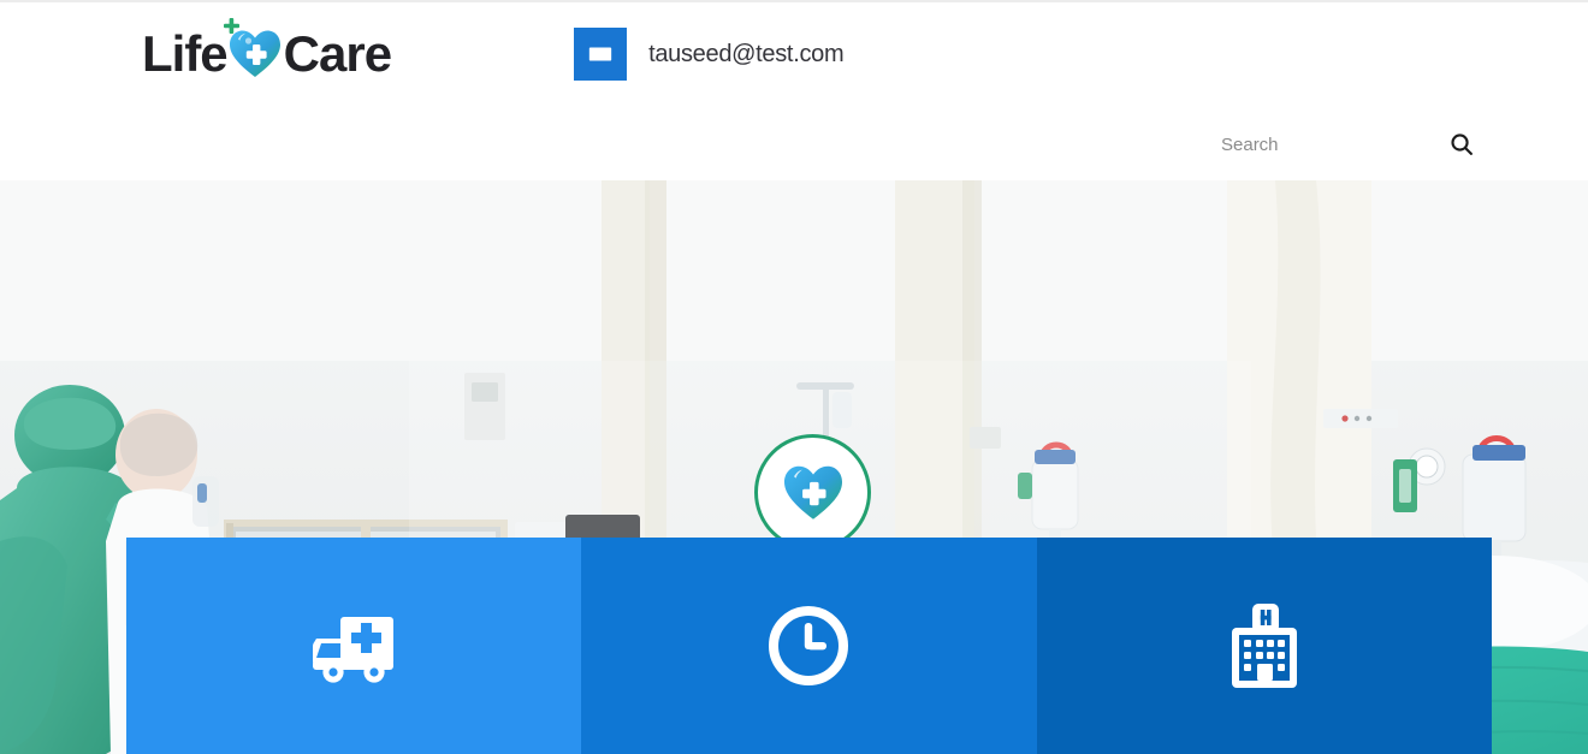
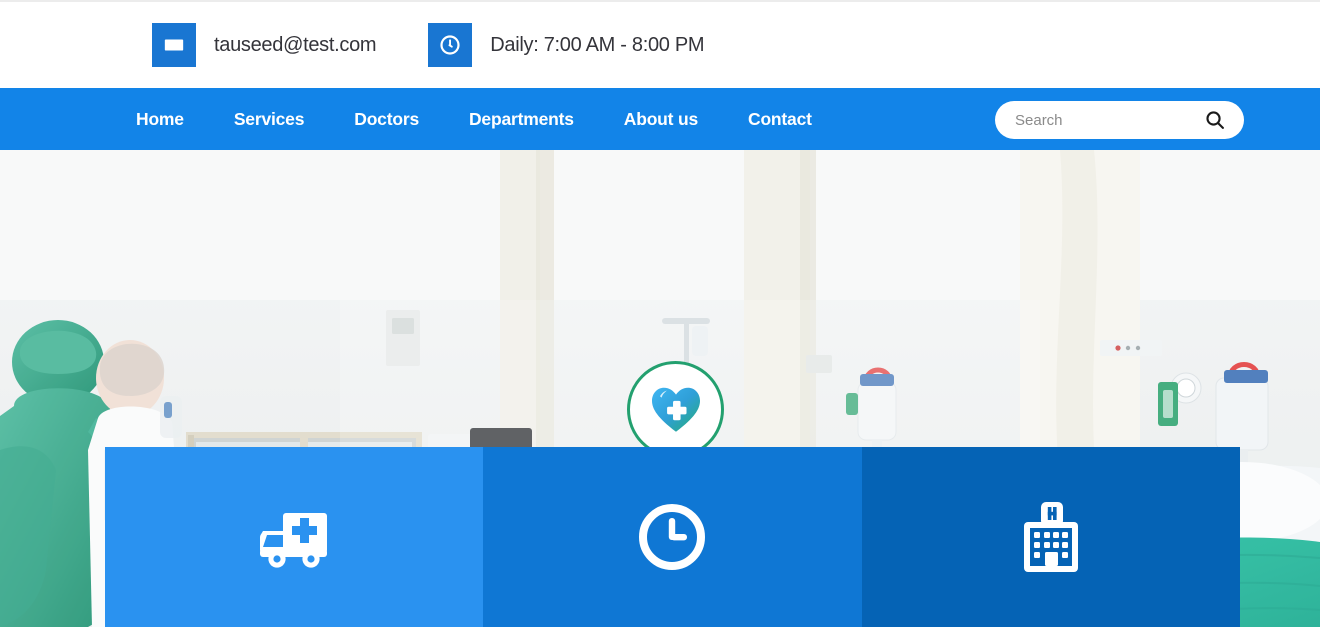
- Life
- Care
  tauseed@test.com
+ Daily: 7:00 AM - 8:00 PM
+ Home
+ Services
+ Doctors
+ Departments
+ About us
+ Contact
  Search
